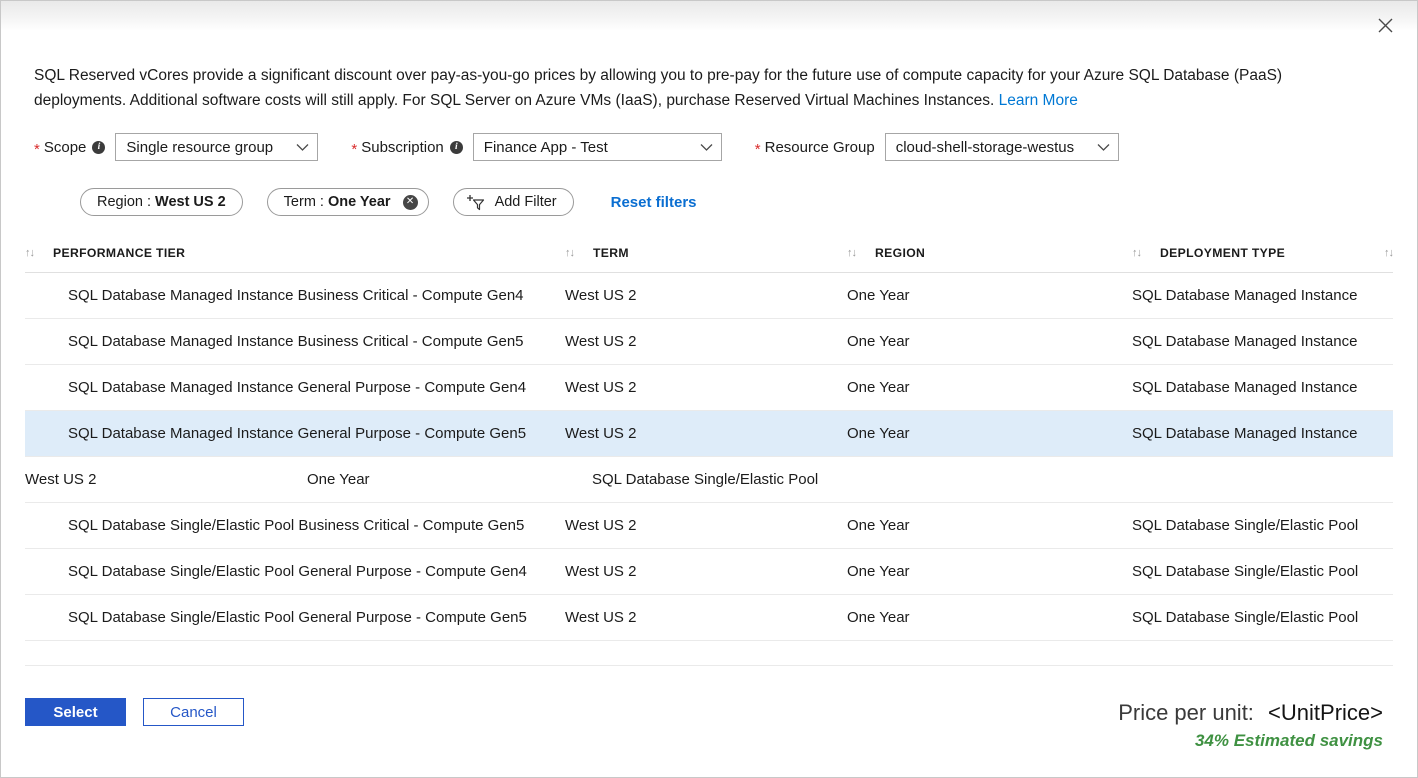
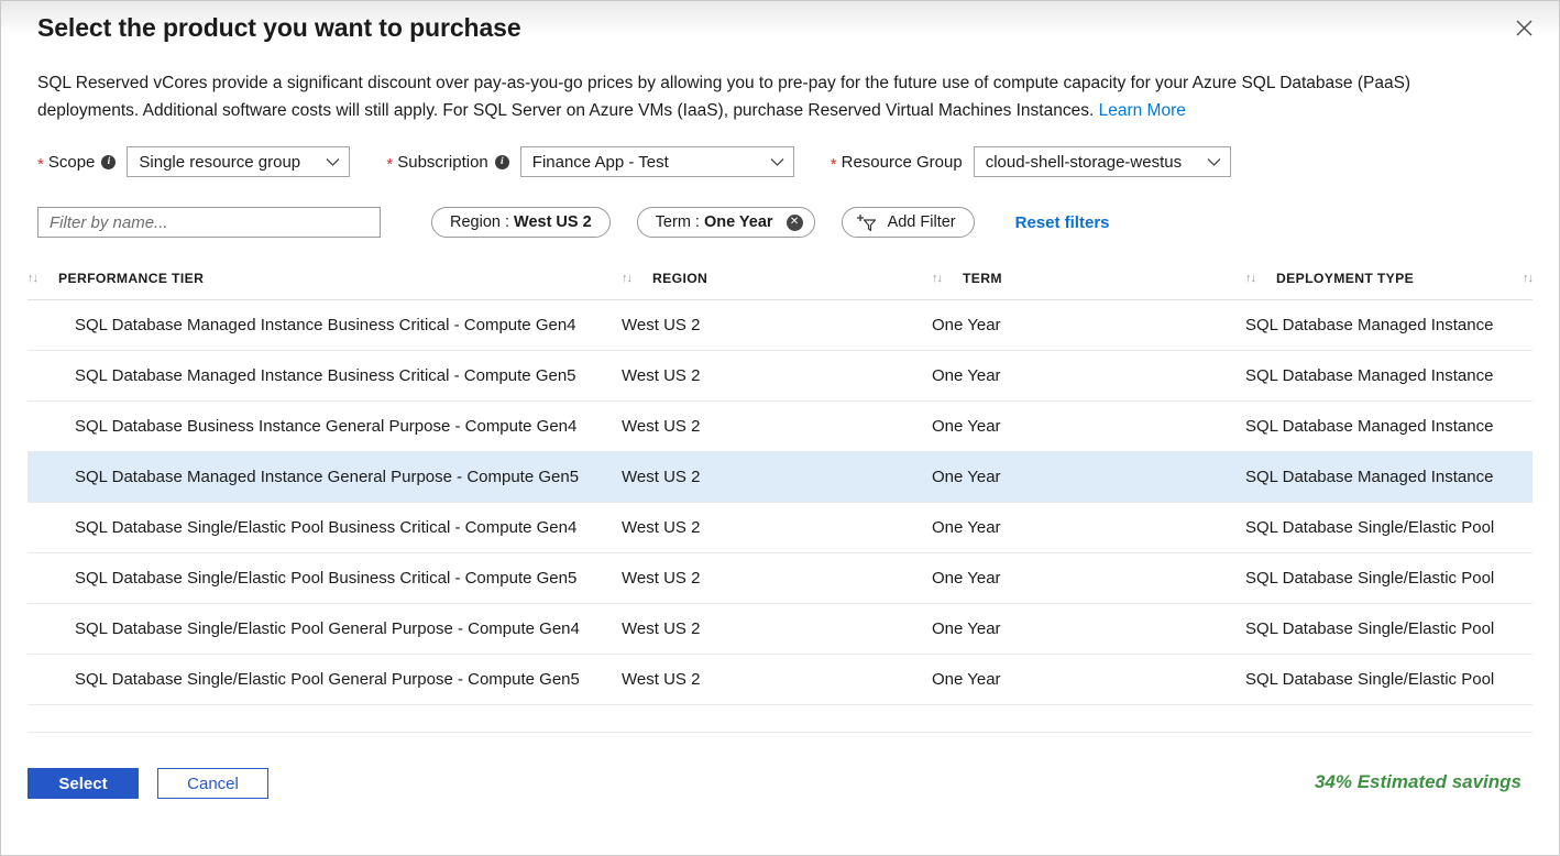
+ Select the product you want to purchase
  SQL Reserved vCores provide a significant discount over pay-as-you-go prices by allowing you to pre-pay for the future use of compute capacity for your Azure SQL Database (PaaS) deployments. Additional software costs will still apply. For SQL Server on Azure VMs (IaaS), purchase Reserved Virtual Machines Instances. Learn More
  *
  Scope
  i
  Single resource group
  *
  Subscription
  i
  Finance App - Test
  *
  Resource Group
  cloud-shell-storage-westus
+ Filter by name...
  Region :
  West US 2
  Term :
  One Year
  ✕
  Add Filter
  Reset filters
  ↑↓
  PERFORMANCE TIER
  ↑↓
- TERM
+ REGION
  ↑↓
- REGION
+ TERM
  ↑↓
  DEPLOYMENT TYPE
  ↑↓
  SQL Database Managed Instance Business Critical - Compute Gen4
  West US 2
  One Year
  SQL Database Managed Instance
  SQL Database Managed Instance Business Critical - Compute Gen5
  West US 2
  One Year
  SQL Database Managed Instance
- SQL Database Managed Instance General Purpose - Compute Gen4
+ SQL Database Business Instance General Purpose - Compute Gen4
  West US 2
  One Year
  SQL Database Managed Instance
  SQL Database Managed Instance General Purpose - Compute Gen5
  West US 2
  One Year
  SQL Database Managed Instance
+ SQL Database Single/Elastic Pool Business Critical - Compute Gen4
  West US 2
  One Year
  SQL Database Single/Elastic Pool
  SQL Database Single/Elastic Pool Business Critical - Compute Gen5
  West US 2
  One Year
  SQL Database Single/Elastic Pool
  SQL Database Single/Elastic Pool General Purpose - Compute Gen4
  West US 2
  One Year
  SQL Database Single/Elastic Pool
  SQL Database Single/Elastic Pool General Purpose - Compute Gen5
  West US 2
  One Year
  SQL Database Single/Elastic Pool
  Select
  Cancel
- Price per unit: <UnitPrice>
  34% Estimated savings
